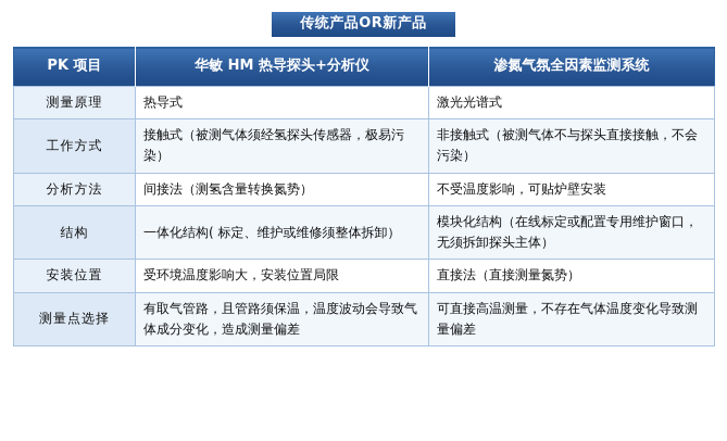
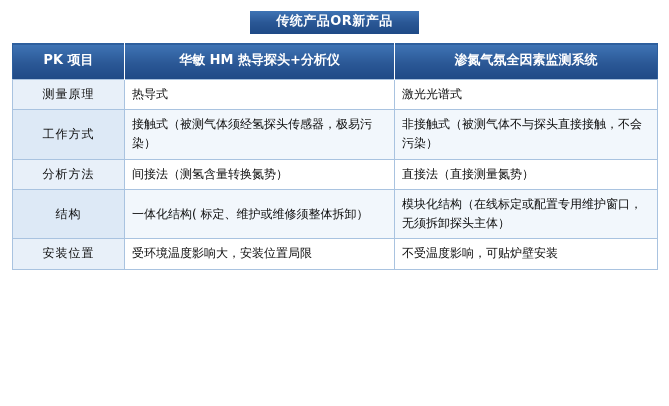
  传统产品OR新产品
  PK 项目	华敏 HM 热导探头+分析仪	渗氮气氛全因素监测系统
  测量原理	热导式	激光光谱式
  工作方式	接触式（被测气体须经氢探头传感器，极易污染）	非接触式（被测气体不与探头直接接触，不会污染）
- 分析方法	间接法（测氢含量转换氮势）	不受温度影响，可贴炉壁安装
+ 分析方法	间接法（测氢含量转换氮势）	直接法（直接测量氮势）
  结构	一体化结构( 标定、维护或维修须整体拆卸）	模块化结构（在线标定或配置专用维护窗口，无须拆卸探头主体）
- 安装位置	受环境温度影响大，安装位置局限	直接法（直接测量氮势）
+ 安装位置	受环境温度影响大，安装位置局限	不受温度影响，可贴炉壁安装
- 测量点选择	有取气管路，且管路须保温，温度波动会导致气体成分变化，造成测量偏差	可直接高温测量，不存在气体温度变化导致测量偏差
